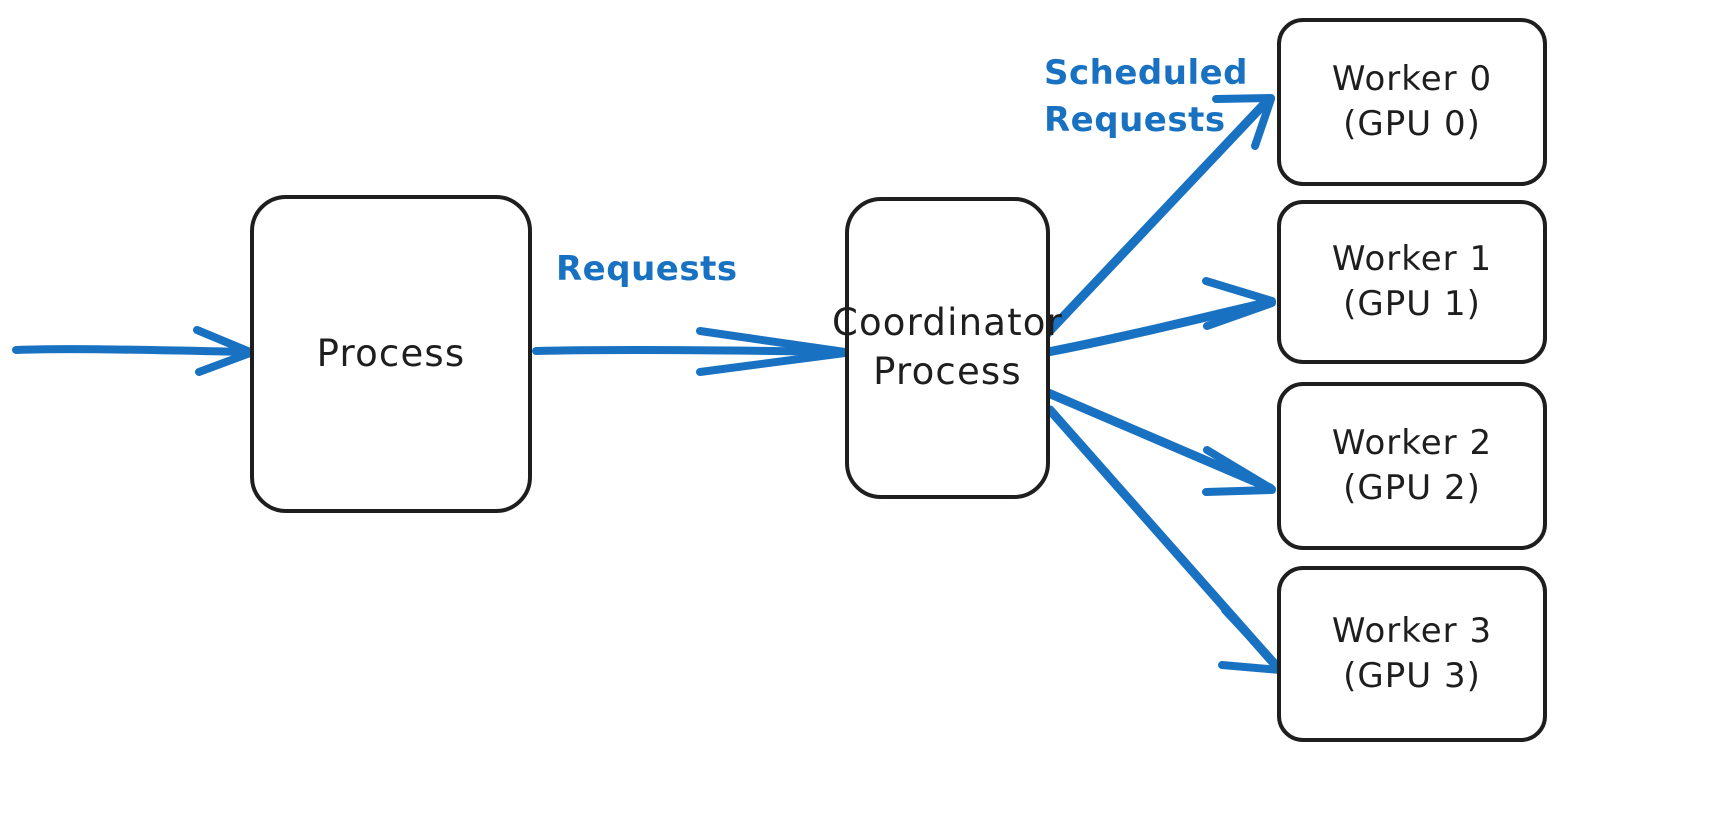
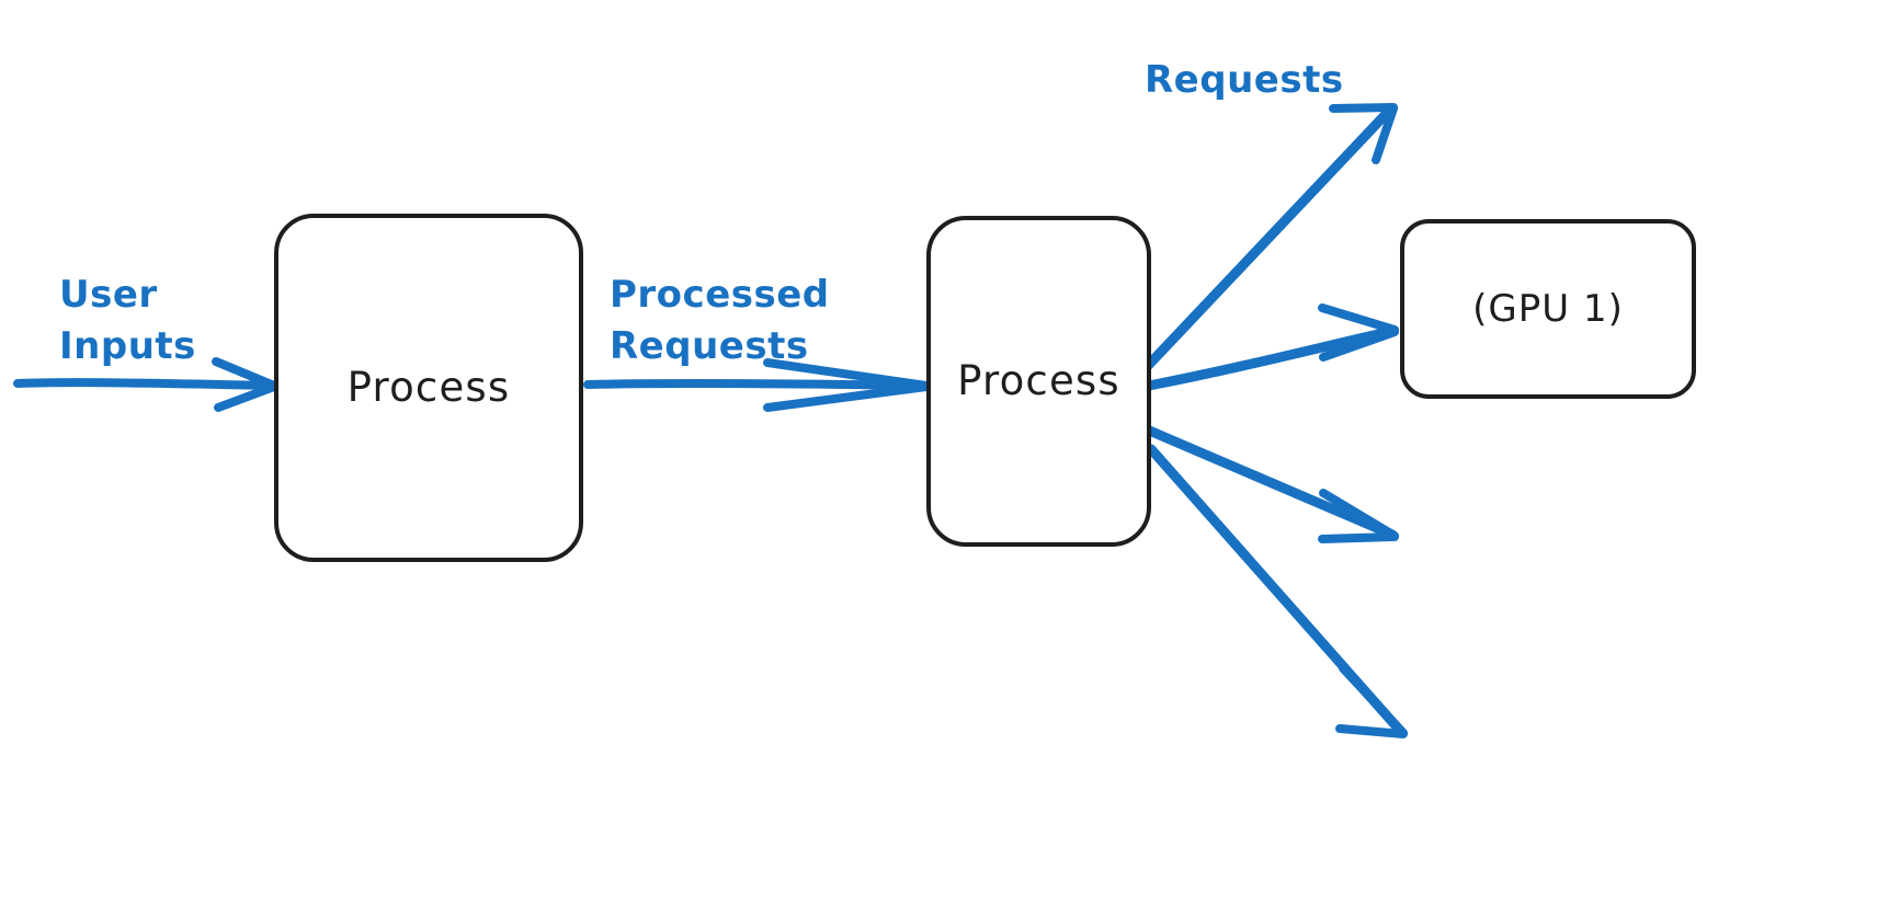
+ User
+ Inputs
+ Processed
  Requests
- Scheduled
  Requests
  Process
- Coordinator
  Process
- Worker 0
- (GPU 0)
- Worker 1
  (GPU 1)
- Worker 2
- (GPU 2)
- Worker 3
- (GPU 3)
